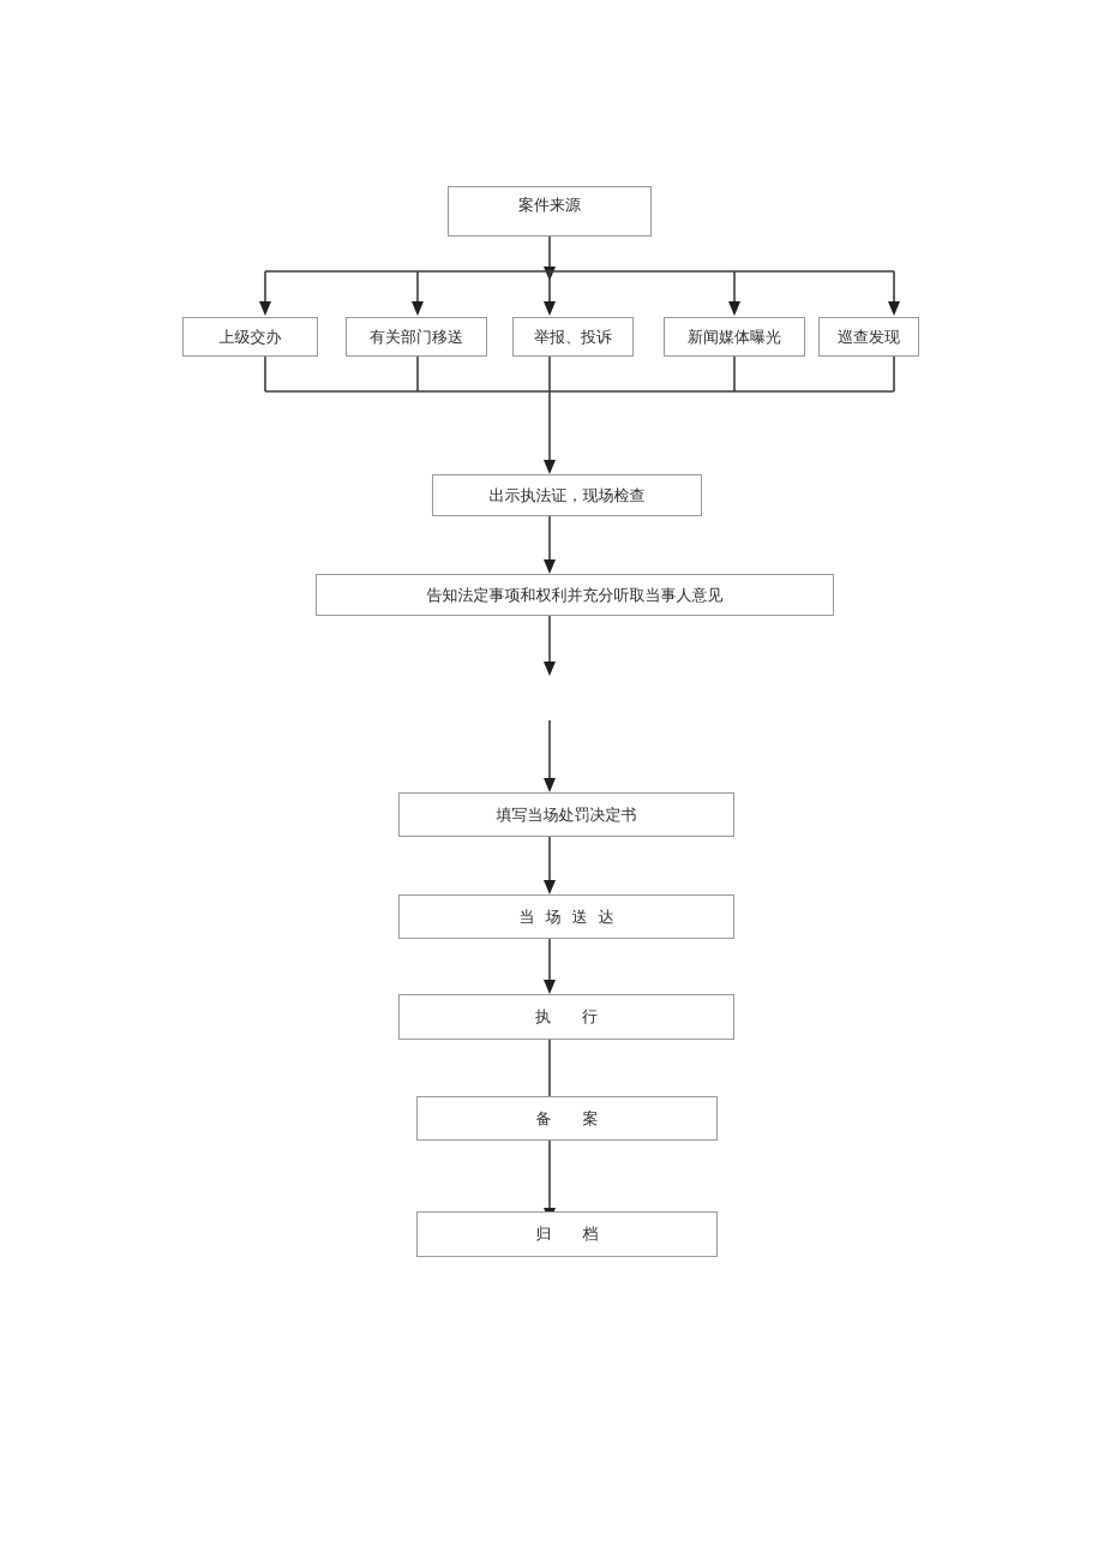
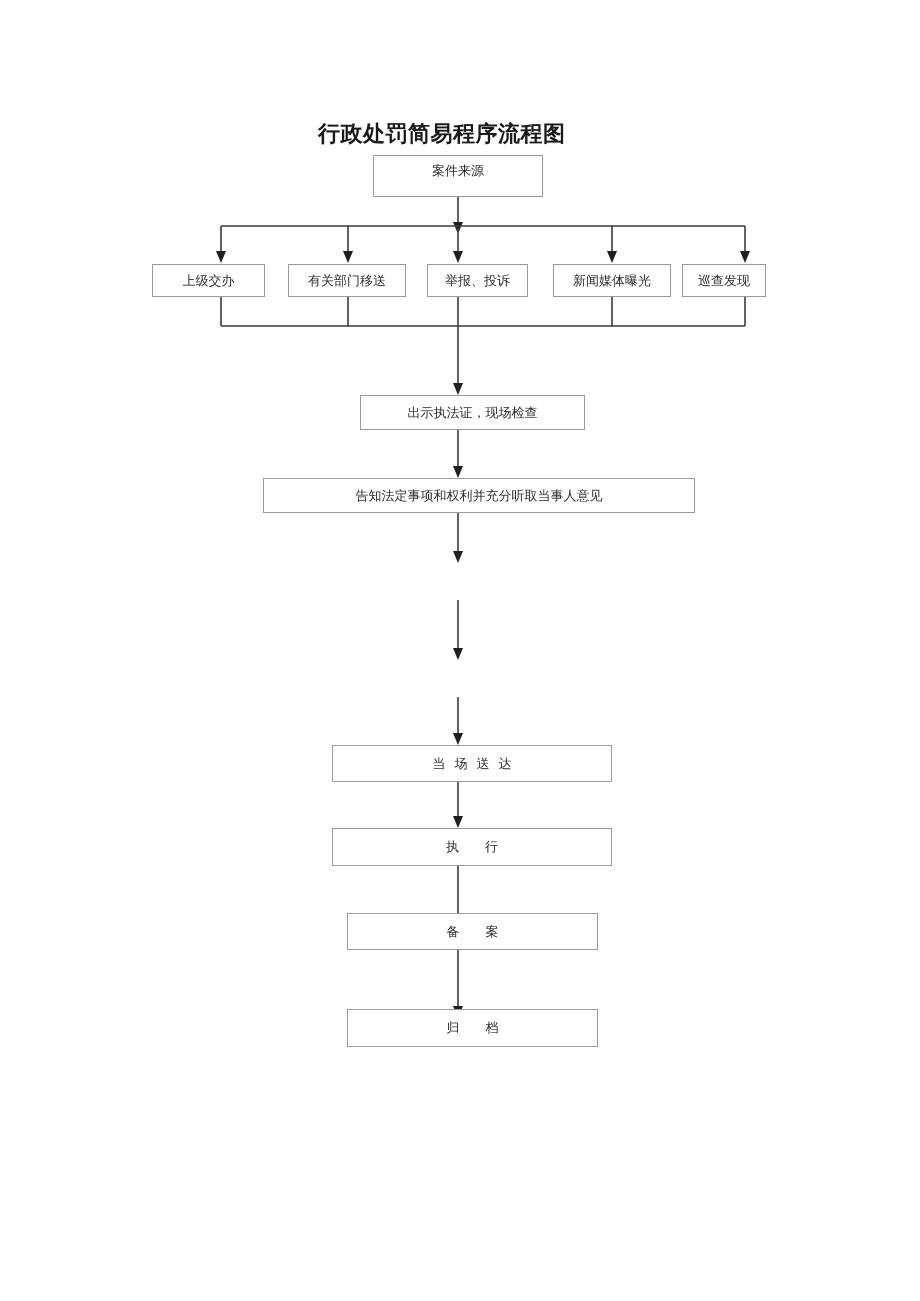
+ 行政处罚简易程序流程图
  案件来源
  上级交办
  有关部门移送
  举报、投诉
  新闻媒体曝光
  巡查发现
  出示执法证，现场检查
  告知法定事项和权利并充分听取当事人意见
- 填写当场处罚决定书
  当场送达
  执行
  备案
  归档
